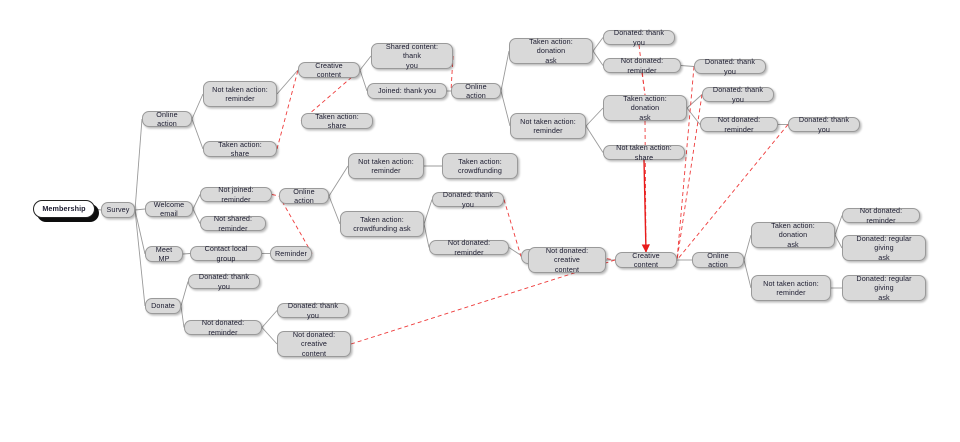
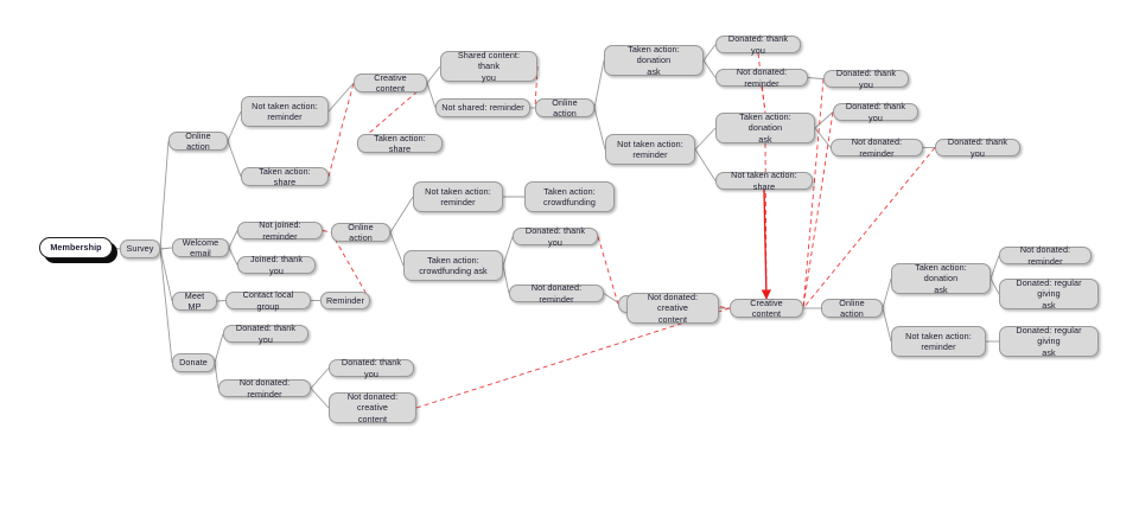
  Membership
  Survey
  Online action
  Not taken action:
  reminder
  Taken action: share
  Creative content
  Shared content: thank
  you
- Joined: thank you
+ Not shared: reminder
  Taken action: share
  Online action
  Taken action: donation
  ask
  Not taken action:
  reminder
  Donated: thank you
  Not donated: reminder
  Donated: thank you
  Taken action: donation
  ask
  Donated: thank you
  Not donated: reminder
  Donated: thank you
  Not taken action: share
  Welcome email
  Not joined: reminder
- Not shared: reminder
+ Joined: thank you
  Meet MP
  Contact local group
  Reminder
  Donate
  Donated: thank you
  Not donated: reminder
  Donated: thank you
  Not donated: creative
  content
  Online action
  Not taken action:
  reminder
  Taken action:
  crowdfunding
  Taken action:
  crowdfunding ask
  Donated: thank you
  Not donated: reminder
  Not donated: creative
  content
  Creative content
  Online action
  Taken action: donation
  ask
  Not taken action:
  reminder
  Not donated: reminder
  Donated: regular giving
  ask
  Donated: regular giving
  ask
